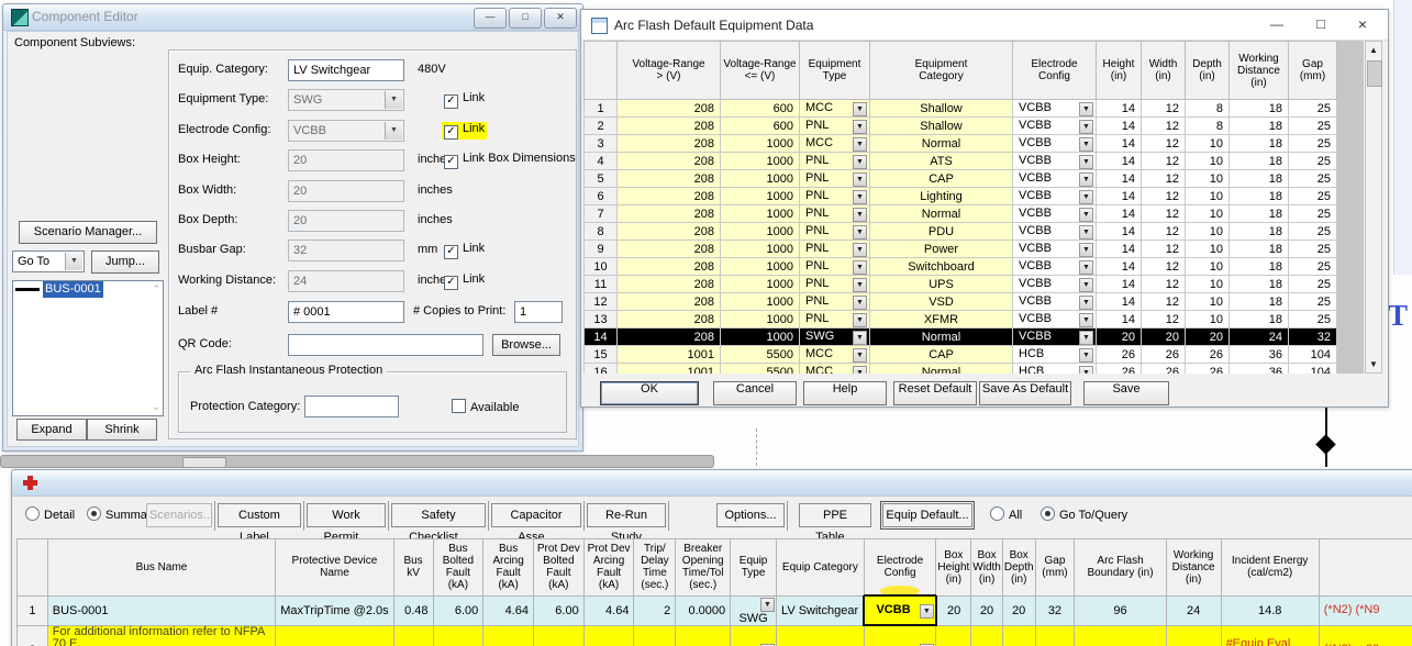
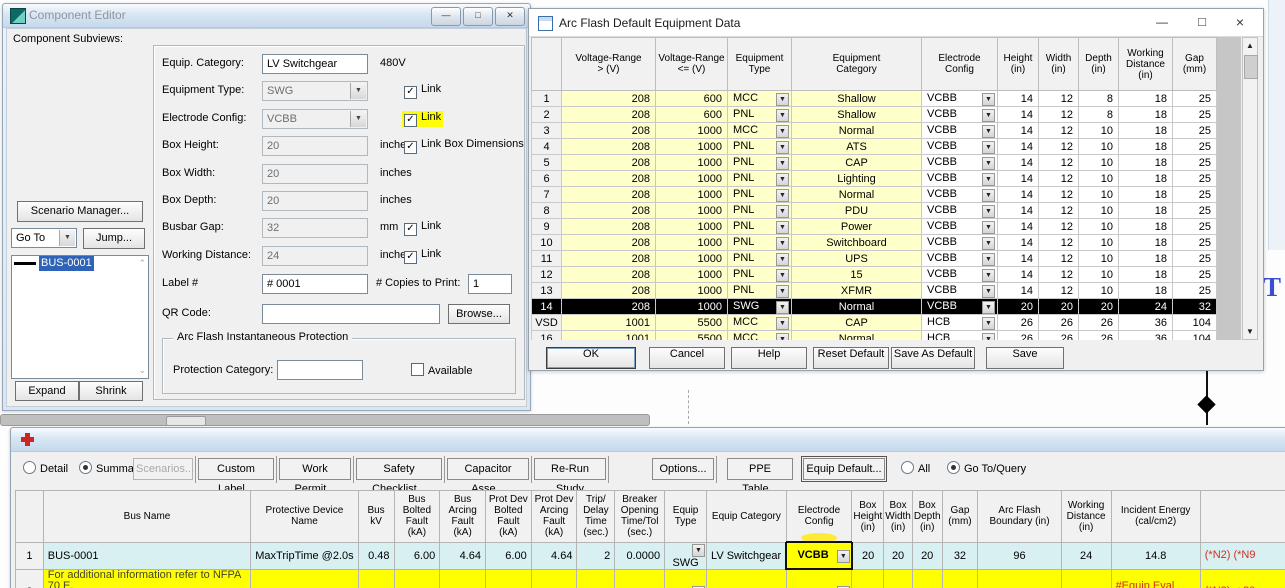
  T
  Component Editor
  —
  □
  ✕
  Component Subviews:
  Scenario Manager...
  Go To
  Jump...
  ⌃
  ⌄
  BUS-0001
  Expand
  Shrink
  Equip. Category:
  LV Switchgear
  480V
  Equipment Type:
  SWG
  ✓ Link
  Electrode Config:
  VCBB
  ✓ Link
  Box Height:
  20
  ✓ Link Box Dimensions
  Box Width:
  20
  inches
  Box Depth:
  20
  inches
  Busbar Gap:
  32
  mm
  ✓ Link
  Working Distance:
  24
  ✓ Link
  Label #
  # 0001
  # Copies to Print:
  1
  QR Code:
  Browse...
  Arc Flash Instantaneous Protection
  Protection Category:
  Available
  Arc Flash Default Equipment Data
  —
  □
  ×
  	Voltage-Range > (V)	Voltage-Range <= (V)	Equipment Type	Equipment Category	Electrode Config	Height (in)	Width (in)	Depth (in)	Working Distance (in)	Gap (mm)
  1	208	600	MCC	Shallow	VCBB	14	12	8	18	25
  2	208	600	PNL	Shallow	VCBB	14	12	8	18	25
  3	208	1000	MCC	Normal	VCBB	14	12	10	18	25
  4	208	1000	PNL	ATS	VCBB	14	12	10	18	25
  5	208	1000	PNL	CAP	VCBB	14	12	10	18	25
  6	208	1000	PNL	Lighting	VCBB	14	12	10	18	25
  7	208	1000	PNL	Normal	VCBB	14	12	10	18	25
  8	208	1000	PNL	PDU	VCBB	14	12	10	18	25
  9	208	1000	PNL	Power	VCBB	14	12	10	18	25
  10	208	1000	PNL	Switchboard	VCBB	14	12	10	18	25
  11	208	1000	PNL	UPS	VCBB	14	12	10	18	25
- 12	208	1000	PNL	VSD	VCBB	14	12	10	18	25
+ 12	208	1000	PNL	15	VCBB	14	12	10	18	25
  13	208	1000	PNL	XFMR	VCBB	14	12	10	18	25
  14	208	1000	SWG	Normal	VCBB	20	20	20	24	32
- 15	1001	5500	MCC	CAP	HCB	26	26	26	36	104
+ VSD	1001	5500	MCC	CAP	HCB	26	26	26	36	104
  16	1001	5500	MCC	Normal	HCB	26	26	26	36	104
  ▲
  ▼
  OK
  Cancel
  Help
  Reset Default
  Save As Default
  Save
  Detail
  Summa
  Scenarios...
  Custom Label...
  Work Permit...
  Safety Checklist...
  Capacitor Asse...
  Re-Run Study
  Options...
  PPE Table...
  Equip Default...
  All
  Go To/Query
  	Bus Name	Protective Device Name	Bus kV	Bus Bolted Fault (kA)	Bus Arcing Fault (kA)	Prot Dev Bolted Fault (kA)	Prot Dev Arcing Fault (kA)	Trip/ Delay Time (sec.)	Breaker Opening Time/Tol (sec.)	Equip Type	Equip Category	Electrode Config	Box Height (in)	Box Width (in)	Box Depth (in)	Gap (mm)	Arc Flash Boundary (in)	Working Distance (in)	Incident Energy (cal/cm2)
  1	BUS-0001	MaxTripTime @2.0s	0.48	6.00	4.64	6.00	4.64	2	0.0000	SWG	LV Switchgear	VCBB	20	20	20	32	96	24	14.8	(*N2) (*N9
